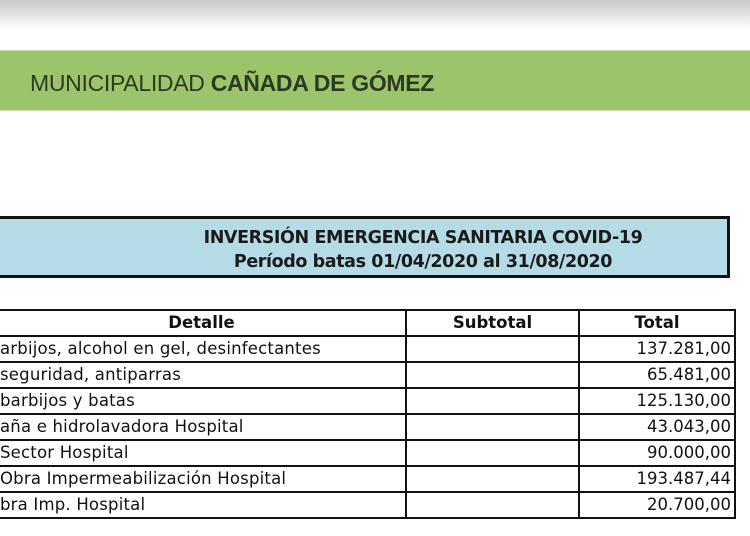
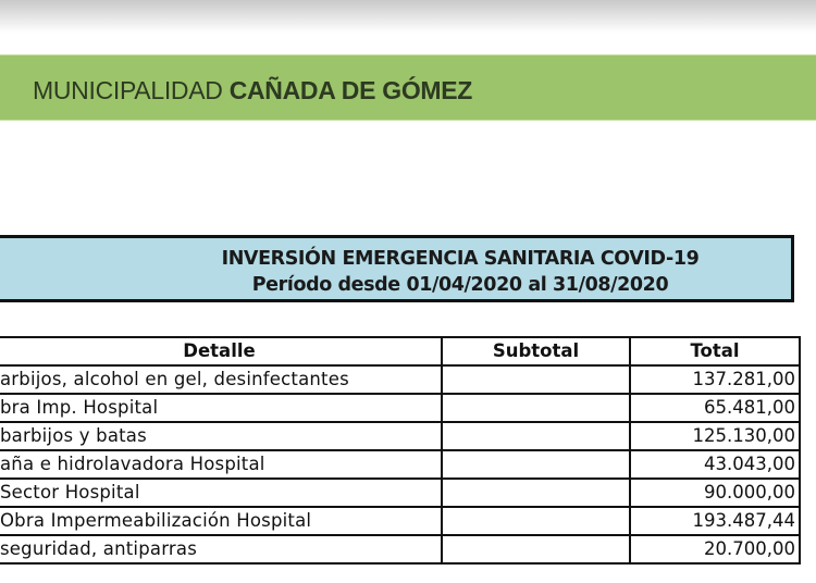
  MUNICIPALIDAD CAÑADA DE GÓMEZ
  INVERSIÓN EMERGENCIA SANITARIA COVID-19
- Período batas 01/04/2020 al 31/08/2020
+ Período desde 01/04/2020 al 31/08/2020
  Detalle	Subtotal	Total
  arbijos, alcohol en gel, desinfectantes		137.281,00
- seguridad, antiparras		65.481,00
+ bra Imp. Hospital		65.481,00
  barbijos y batas		125.130,00
  aña e hidrolavadora Hospital		43.043,00
  Sector Hospital		90.000,00
  Obra Impermeabilización Hospital		193.487,44
- bra Imp. Hospital		20.700,00
+ seguridad, antiparras		20.700,00
